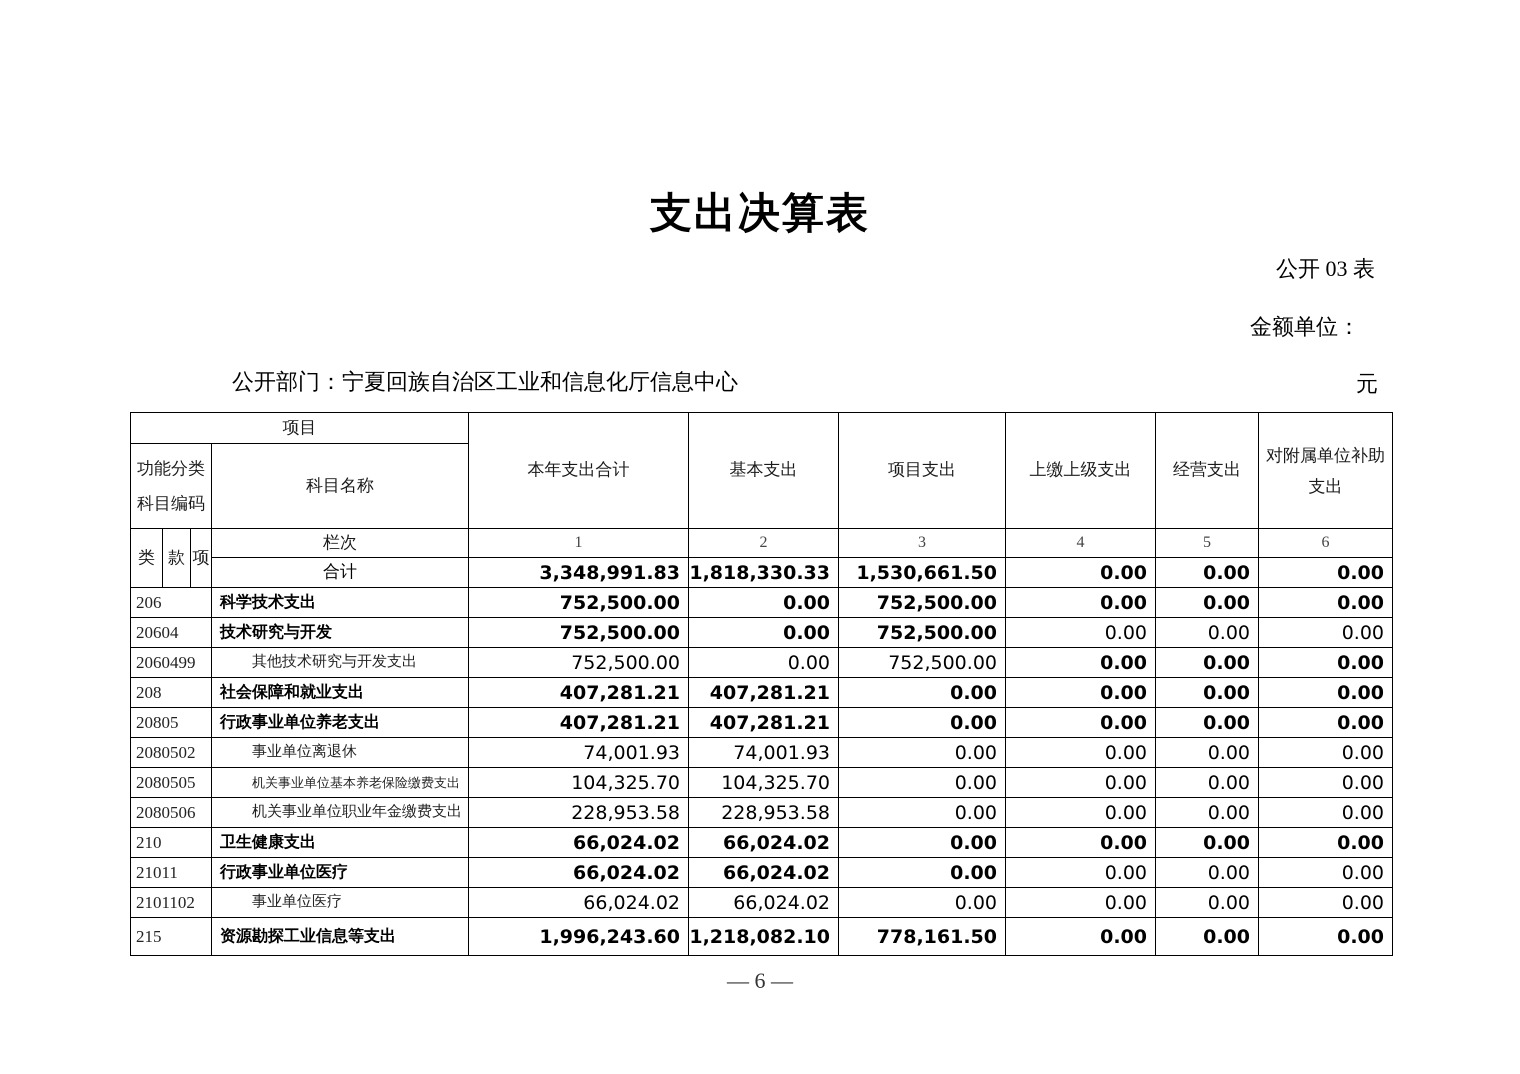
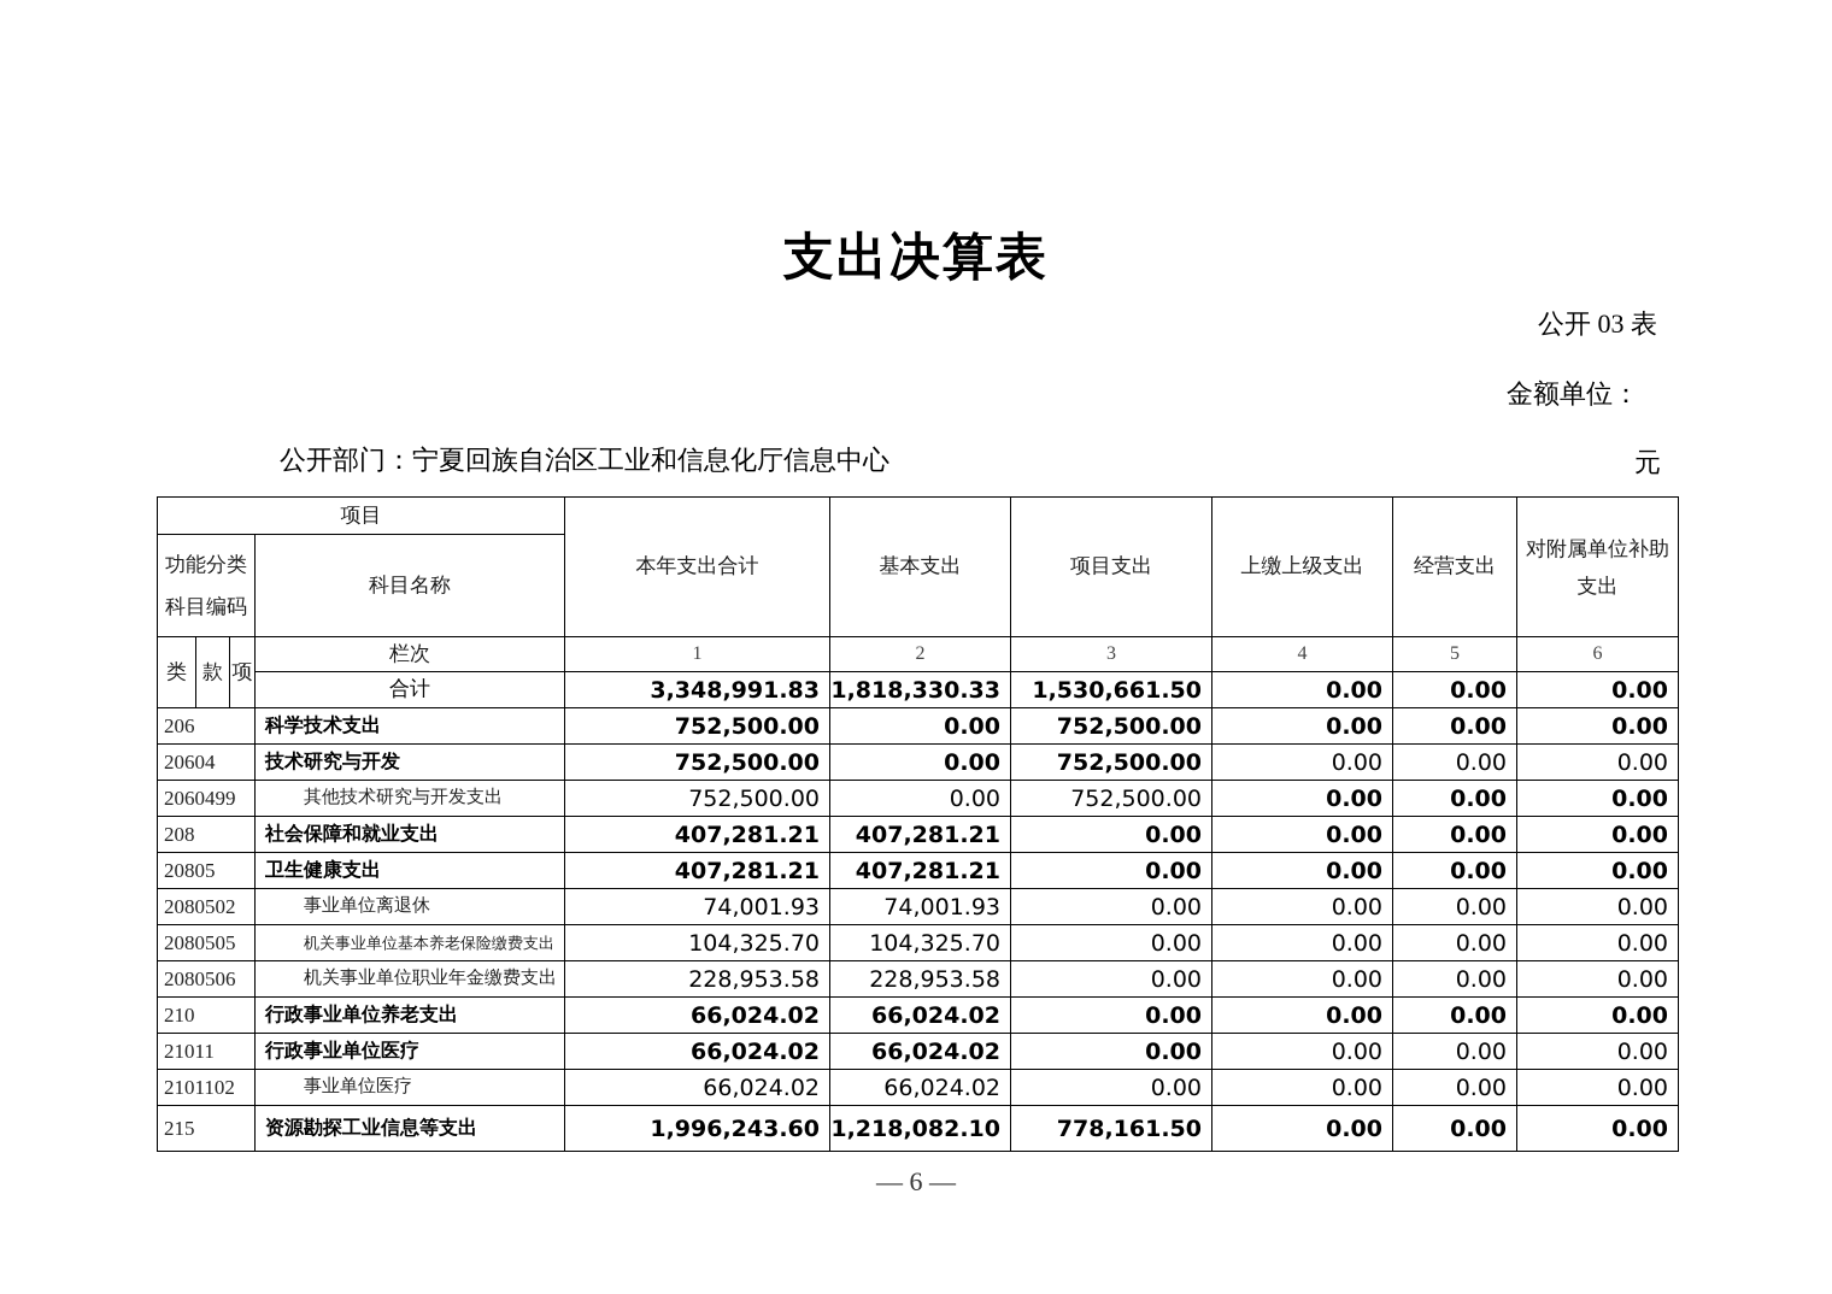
  支出决算表
  公开 03 表
  金额单位：
  公开部门：宁夏回族自治区工业和信息化厅信息中心
  元
  项目	本年支出合计	基本支出	项目支出	上缴上级支出	经营支出	对附属单位补助 支出
  功能分类 科目编码	科目名称
  类	款	项	栏次	1	2	3	4	5	6
  合计	3,348,991.83	1,818,330.33	1,530,661.50	0.00	0.00	0.00
  206	科学技术支出	752,500.00	0.00	752,500.00	0.00	0.00	0.00
  20604	技术研究与开发	752,500.00	0.00	752,500.00	0.00	0.00	0.00
  2060499	其他技术研究与开发支出	752,500.00	0.00	752,500.00	0.00	0.00	0.00
  208	社会保障和就业支出	407,281.21	407,281.21	0.00	0.00	0.00	0.00
- 20805	行政事业单位养老支出	407,281.21	407,281.21	0.00	0.00	0.00	0.00
+ 20805	卫生健康支出	407,281.21	407,281.21	0.00	0.00	0.00	0.00
  2080502	事业单位离退休	74,001.93	74,001.93	0.00	0.00	0.00	0.00
  2080505	机关事业单位基本养老保险缴费支出	104,325.70	104,325.70	0.00	0.00	0.00	0.00
  2080506	机关事业单位职业年金缴费支出	228,953.58	228,953.58	0.00	0.00	0.00	0.00
- 210	卫生健康支出	66,024.02	66,024.02	0.00	0.00	0.00	0.00
+ 210	行政事业单位养老支出	66,024.02	66,024.02	0.00	0.00	0.00	0.00
  21011	行政事业单位医疗	66,024.02	66,024.02	0.00	0.00	0.00	0.00
  2101102	事业单位医疗	66,024.02	66,024.02	0.00	0.00	0.00	0.00
  215	资源勘探工业信息等支出	1,996,243.60	1,218,082.10	778,161.50	0.00	0.00	0.00
  — 6 —
